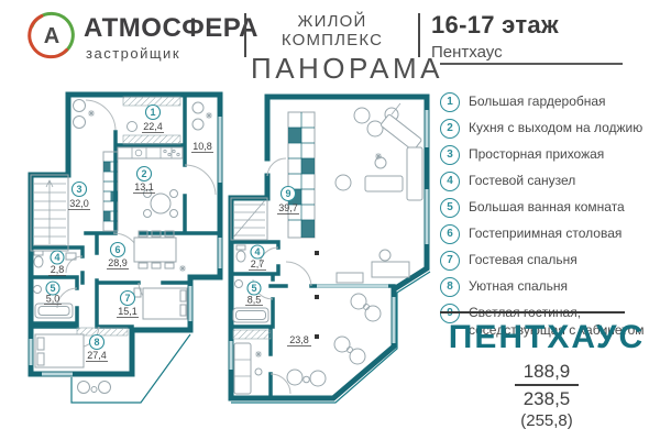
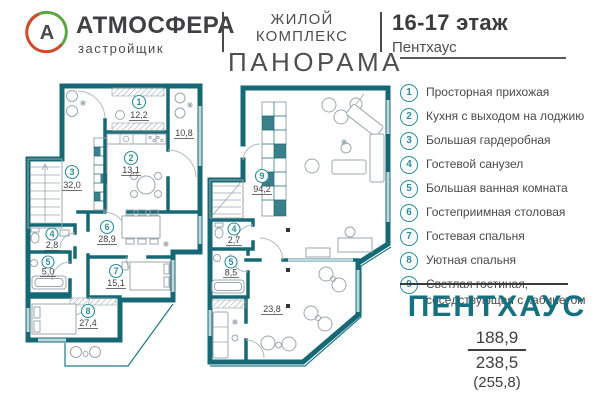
  А
  АТМОСФЕРА
  застройщик
  ЖИЛОЙ КОМПЛЕКС
  ПАНОРАМА
  16-17 этаж
  Пентхаус
  1
- 22,4
+ 12,2
  10,8
  2
  13,1
  3
  32,0
  4
  2,8
  5
  5,0
  6
  28,9
  7
  15,1
  8
  27,4
  9
- 39,7
+ 94,2
  4
  2,7
  5
  8,5
  23,8
  1
- Большая гардеробная
+ Просторная прихожая
  2
  Кухня с выходом на лоджию
  3
- Просторная прихожая
+ Большая гардеробная
  4
  Гостевой санузел
  5
  Большая ванная комната
  6
  Гостеприимная столовая
  7
  Гостевая спальня
  8
  Уютная спальня
  ПЕНТХАУС
  188,9
  238,5
  (255,8)
